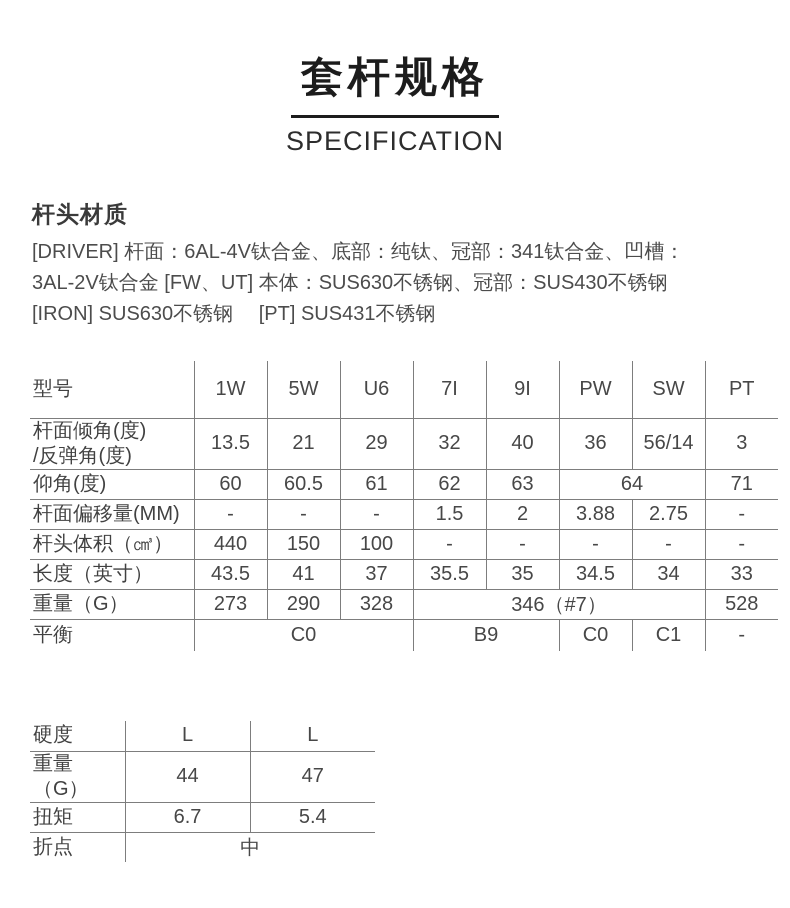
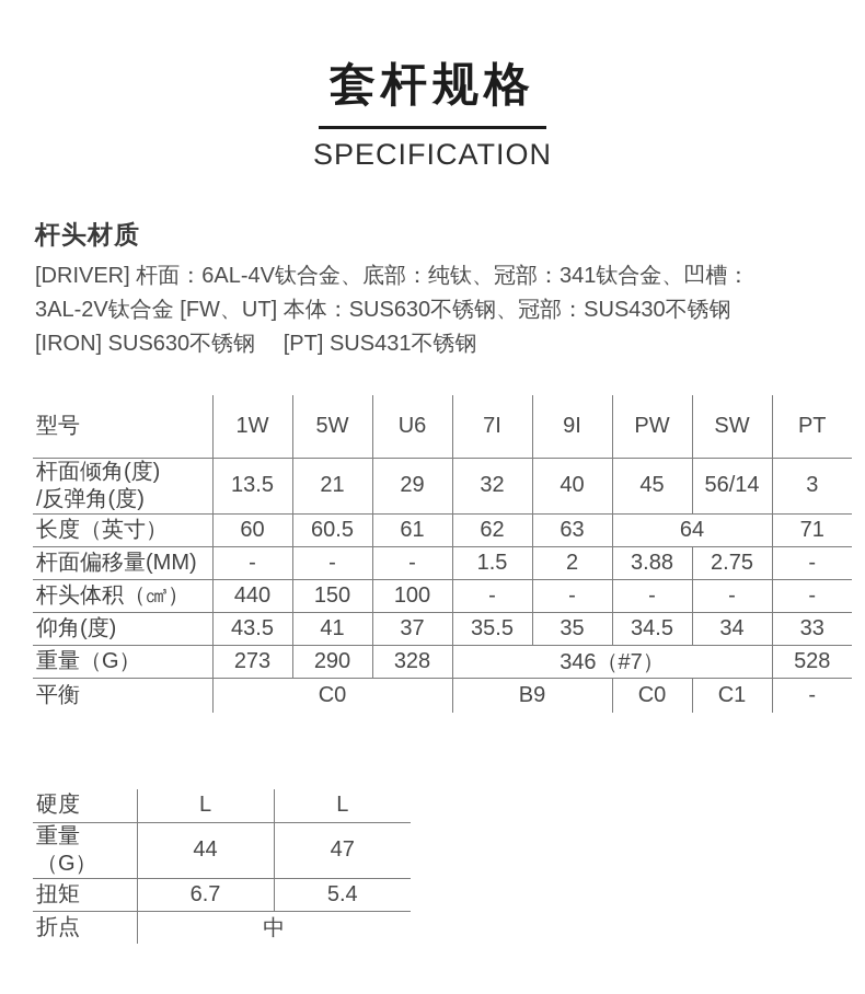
  套杆规格
  SPECIFICATION
  杆头材质
  [DRIVER] 杆面：6AL-4V钛合金、底部：纯钛、冠部：341钛合金、凹槽：
  3AL-2V钛合金 [FW、UT] 本体：SUS630不锈钢、冠部：SUS430不锈钢
  [IRON] SUS630不锈钢 [PT] SUS431不锈钢
  型号	1W	5W	U6	7I	9I	PW	SW	PT
- 杆面倾角(度) /反弹角(度)	13.5	21	29	32	40	36	56/14	3
+ 杆面倾角(度) /反弹角(度)	13.5	21	29	32	40	45	56/14	3
- 仰角(度)	60	60.5	61	62	63	64	71
+ 长度（英寸）	60	60.5	61	62	63	64	71
  杆面偏移量(MM)	-	-	-	1.5	2	3.88	2.75	-
  杆头体积（㎤）	440	150	100	-	-	-	-	-
- 长度（英寸）	43.5	41	37	35.5	35	34.5	34	33
+ 仰角(度)	43.5	41	37	35.5	35	34.5	34	33
  重量（G）	273	290	328	346（#7）	528
  平衡	C0	B9	C0	C1	-
  硬度	L	L
  重量（G）	44	47
  扭矩	6.7	5.4
  折点	中
